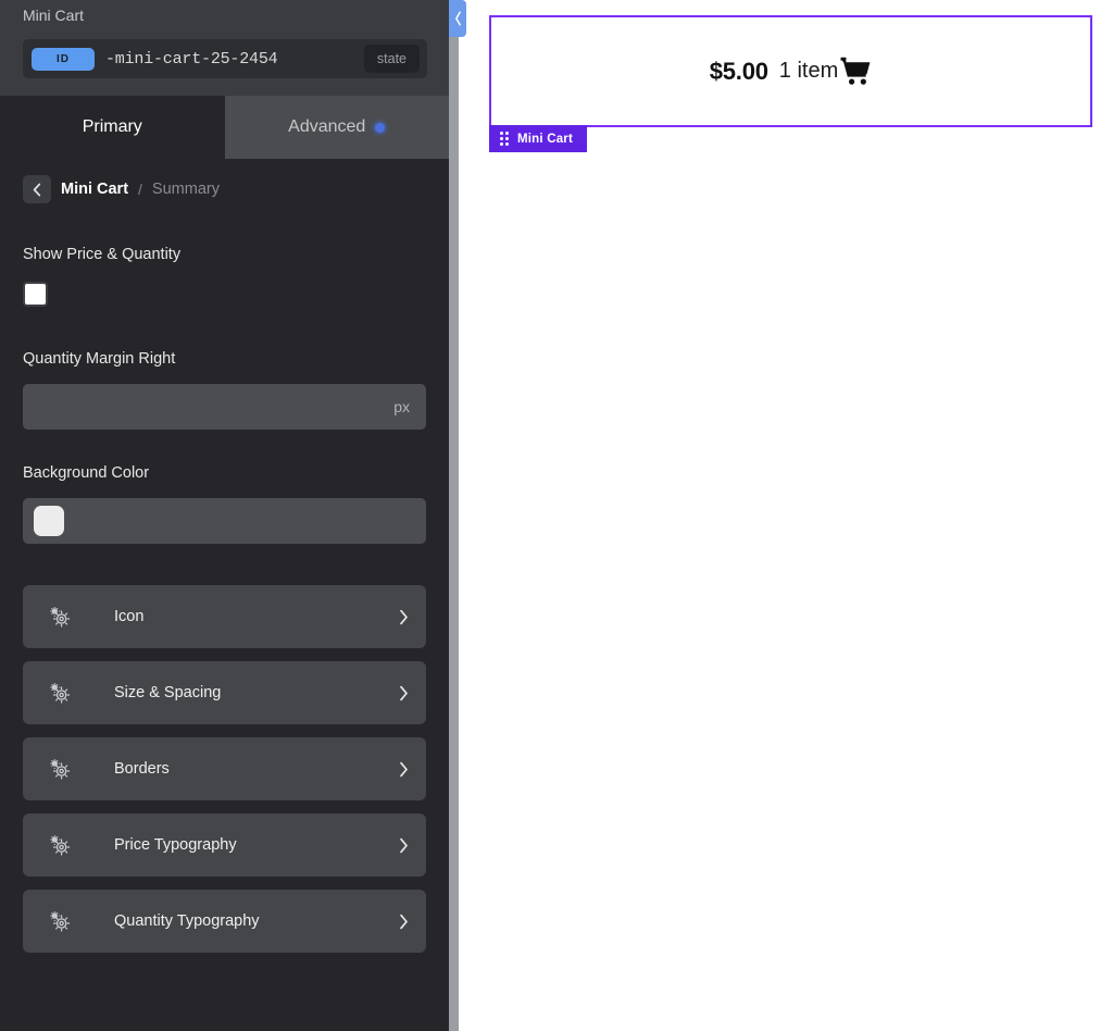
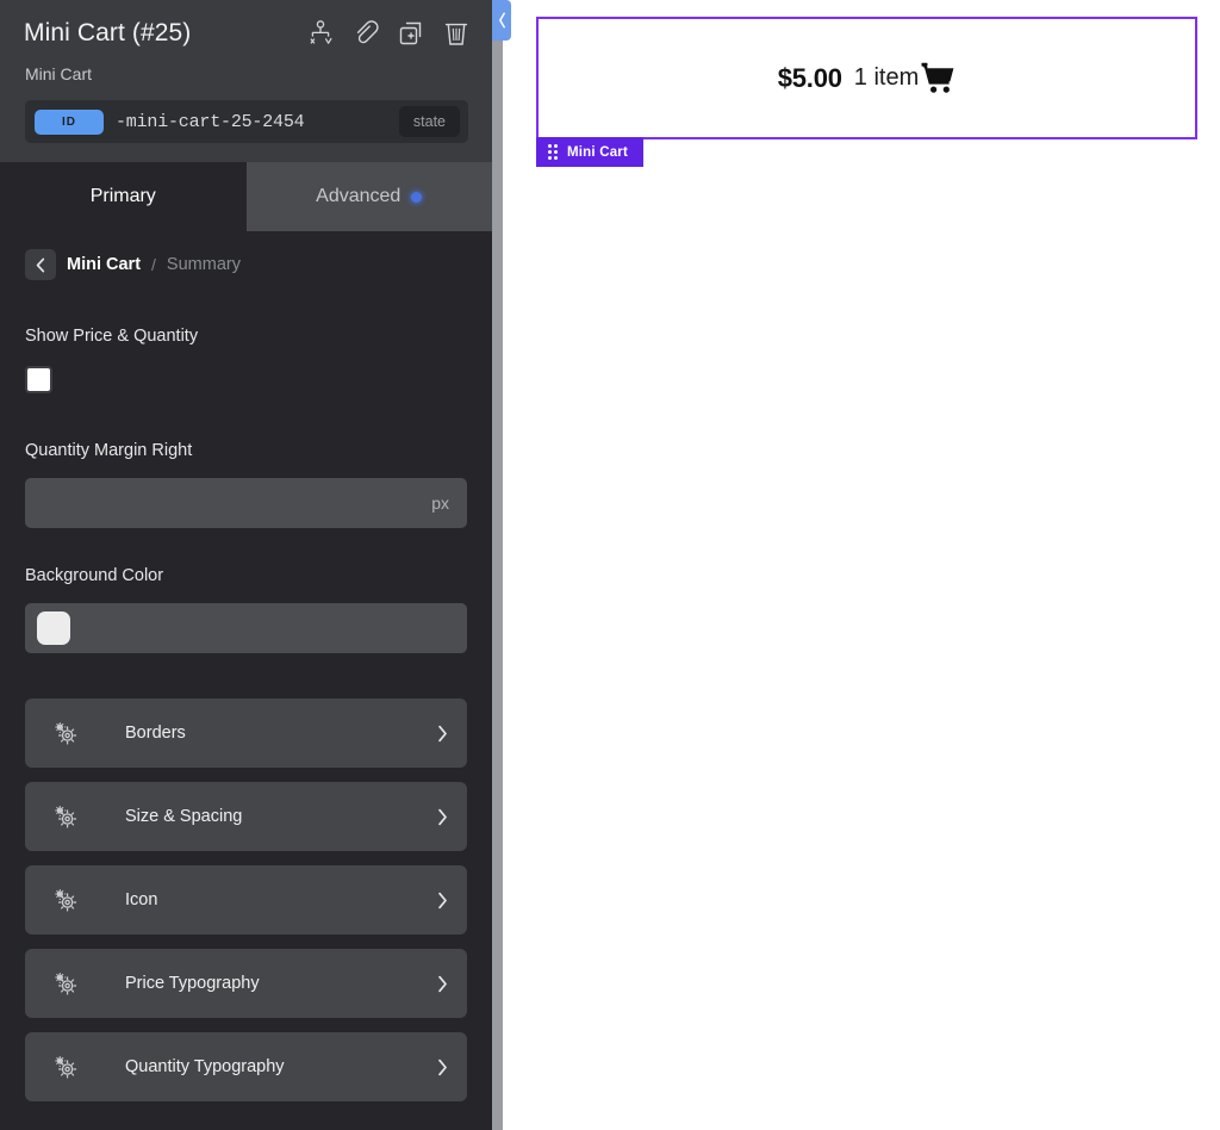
+ Mini Cart (#25)
  Mini Cart
  ID
  -mini-cart-25-2454
  state
  Primary
  Advanced
  Mini Cart
  /
  Summary
  Show Price & Quantity
  Quantity Margin Right
  px
  Background Color
- Icon
+ Borders
  Size & Spacing
- Borders
+ Icon
  Price Typography
  Quantity Typography
  $5.00
  1 item
  Mini Cart
